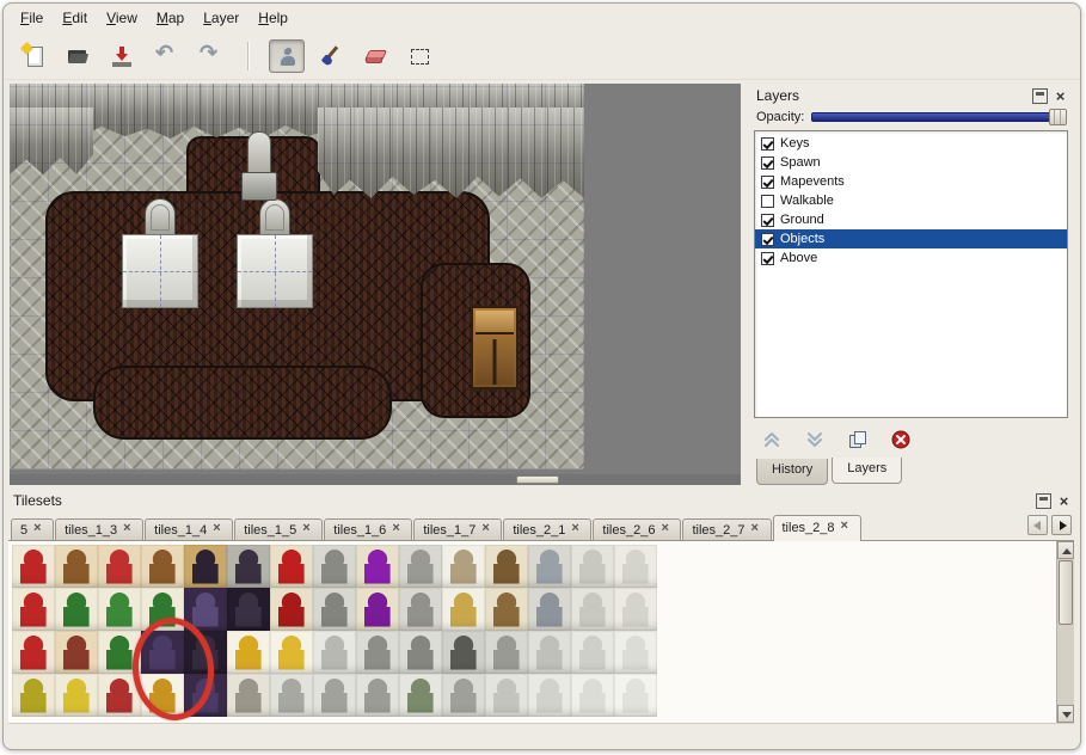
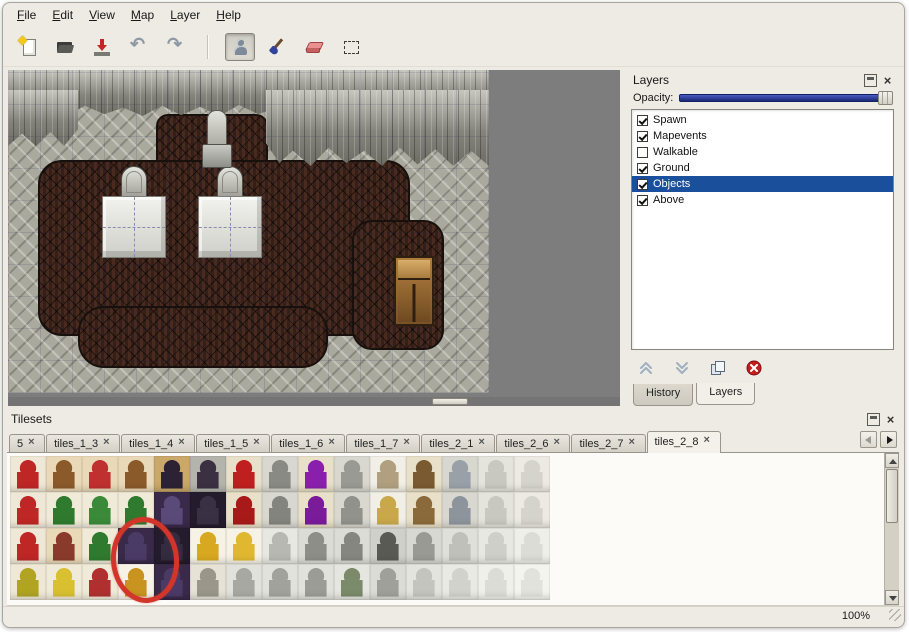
  File
  Edit
  View
  Map
  Layer
  Help
  Layers
  Opacity:
- Keys
  Spawn
  Mapevents
  Walkable
  Ground
  Objects
  Above
  History
  Layers
  Tilesets
  5
  tiles_1_3
  tiles_1_4
  tiles_1_5
  tiles_1_6
  tiles_1_7
  tiles_2_1
  tiles_2_6
  tiles_2_7
  tiles_2_8
+ 100%
